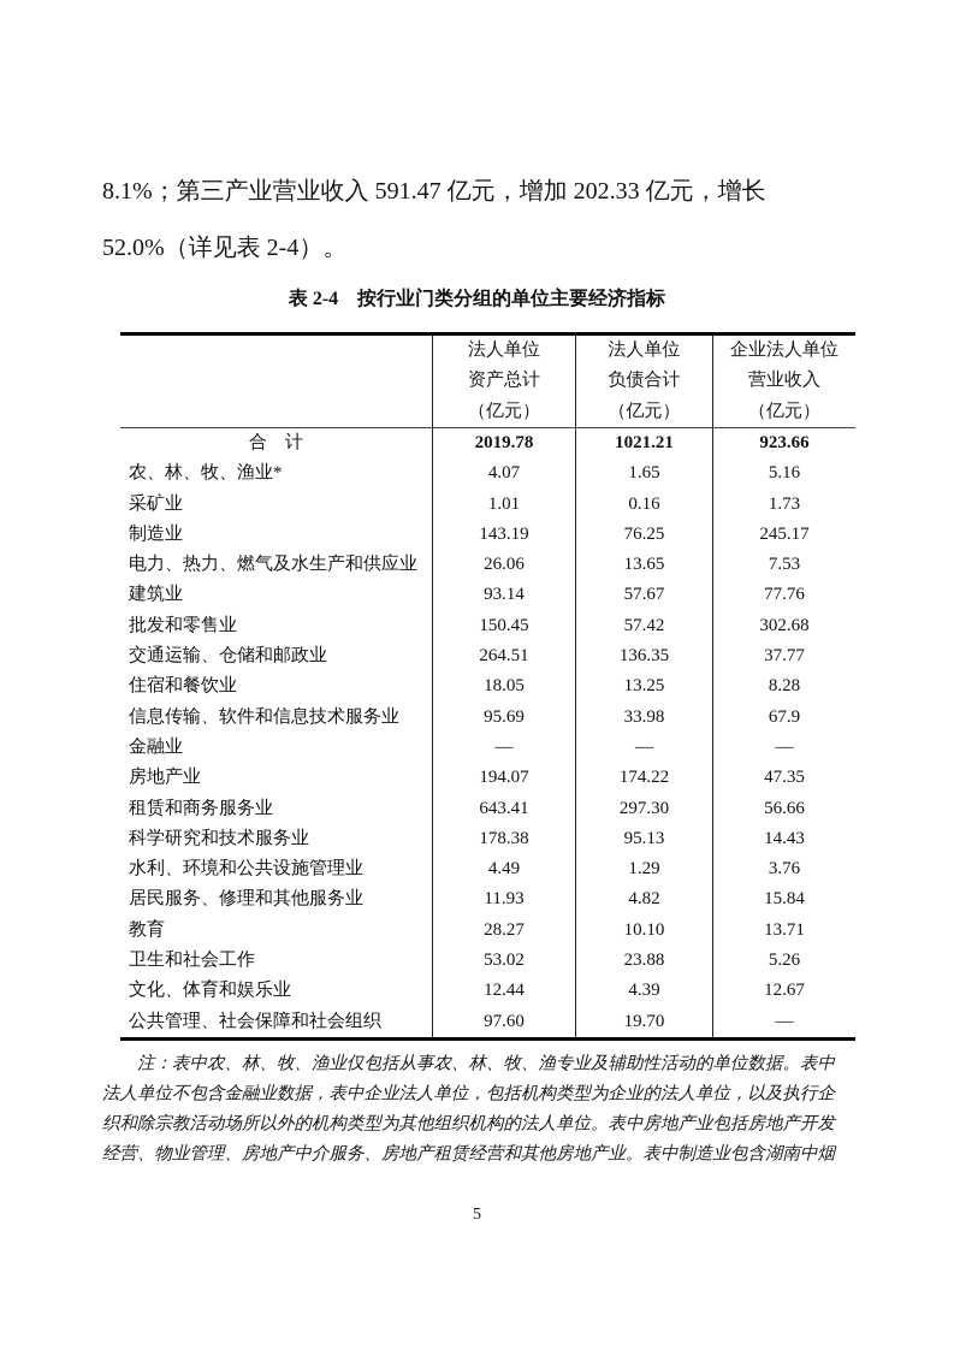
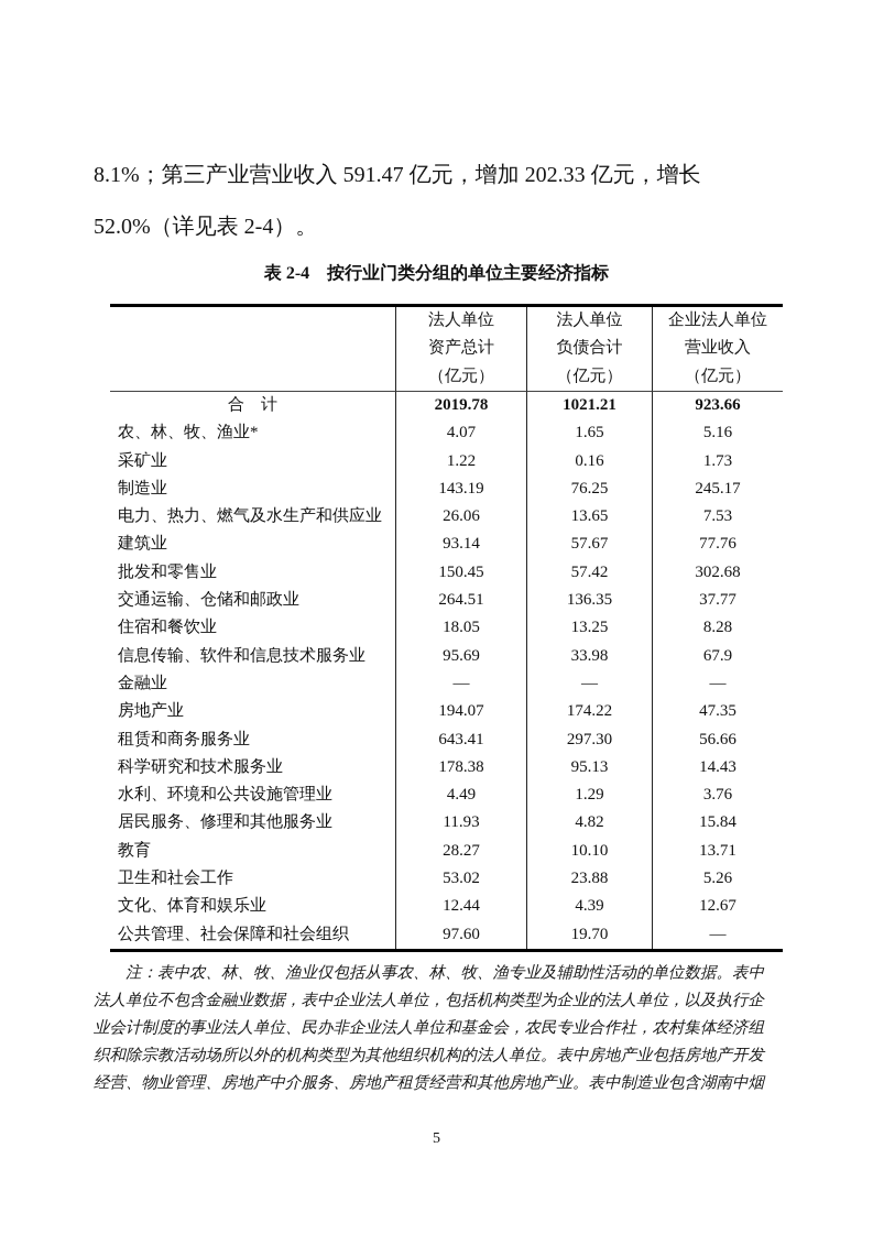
  8.1%；第三产业营业收入 591.47 亿元，增加 202.33 亿元，增长
  52.0%（详见表 2-4）。
  表 2-4 按行业门类分组的单位主要经济指标
  法人单位
  资产总计
  （亿元）
  法人单位
  负债合计
  （亿元）
  企业法人单位
  营业收入
  （亿元）
  合 计
  2019.78
  1021.21
  923.66
  农、林、牧、渔业*
  4.07
  1.65
  5.16
  采矿业
- 1.01
+ 1.22
  0.16
  1.73
  制造业
  143.19
  76.25
  245.17
  电力、热力、燃气及水生产和供应业
  26.06
  13.65
  7.53
  建筑业
  93.14
  57.67
  77.76
  批发和零售业
  150.45
  57.42
  302.68
  交通运输、仓储和邮政业
  264.51
  136.35
  37.77
  住宿和餐饮业
  18.05
  13.25
  8.28
  信息传输、软件和信息技术服务业
  95.69
  33.98
  67.9
  金融业
  —
  —
  —
  房地产业
  194.07
  174.22
  47.35
  租赁和商务服务业
  643.41
  297.30
  56.66
  科学研究和技术服务业
  178.38
  95.13
  14.43
  水利、环境和公共设施管理业
  4.49
  1.29
  3.76
  居民服务、修理和其他服务业
  11.93
  4.82
  15.84
  教育
  28.27
  10.10
  13.71
  卫生和社会工作
  53.02
  23.88
  5.26
  文化、体育和娱乐业
  12.44
  4.39
  12.67
  公共管理、社会保障和社会组织
  97.60
  19.70
  —
  注：表中农、林、牧、渔业仅包括从事农、林、牧、渔专业及辅助性活动的单位数据。表中
  法人单位不包含金融业数据，表中企业法人单位，包括机构类型为企业的法人单位，以及执行企
+ 业会计制度的事业法人单位、民办非企业法人单位和基金会，农民专业合作社，农村集体经济组
  织和除宗教活动场所以外的机构类型为其他组织机构的法人单位。表中房地产业包括房地产开发
  经营、物业管理、房地产中介服务、房地产租赁经营和其他房地产业。表中制造业包含湖南中烟
  5
